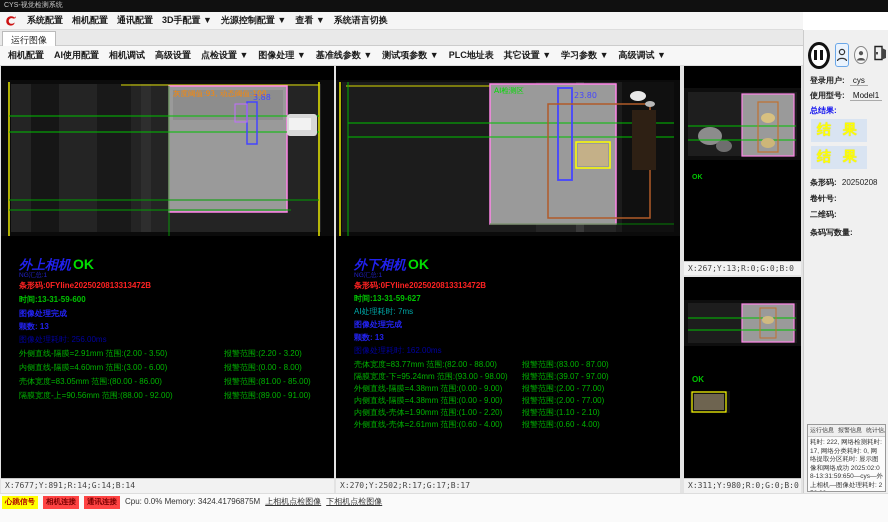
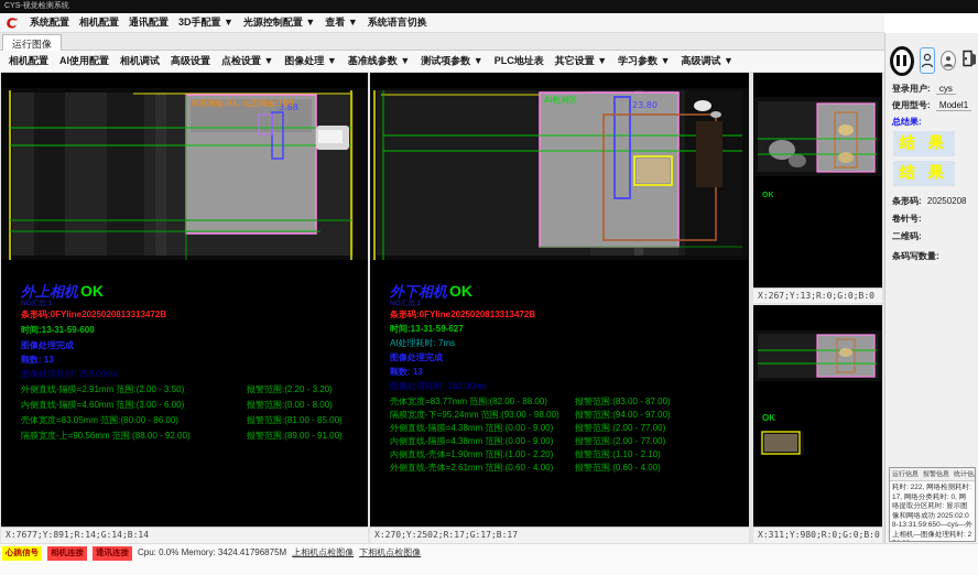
  系统配置
  相机配置
  通讯配置
  3D手配置 ▼
  光源控制配置 ▼
  查看 ▼
  系统语言切换
  运行图像
  相机配置
  AI使用配置
  相机调试
  高级设置
  点检设置 ▼
  图像处理 ▼
  基准线参数 ▼
  测试项参数 ▼
  PLC地址表
  其它设置 ▼
  学习参数 ▼
  高级调试 ▼
  3.88
  灰度阈值:93, 动态阈值:100
  外上相机 OK
  条形码:0FYIine2025020813313472B
  时间:13-31-59-600
  图像处理完成
  颗数: 13
  图像处理耗时: 256.00ms
  外侧直线-隔膜=2.91mm 范围:(2.00 - 3.50)
  报警范围:(2.20 - 3.20)
  内侧直线-隔膜=4.60mm 范围:(3.00 - 6.00)
  报警范围:(0.00 - 8.00)
  壳体宽度=83.05mm 范围:(80.00 - 86.00)
  报警范围:(81.00 - 85.00)
  隔膜宽度-上=90.56mm 范围:(88.00 - 92.00)
  报警范围:(89.00 - 91.00)
  X:7677;Y:891;R:14;G:14;B:14
  AI检测区
  23.80
  外下相机 OK
  条形码:0FYIine2025020813313472B
  时间:13-31-59-627
  AI处理耗时: 7ms
  图像处理完成
  颗数: 13
  图像处理耗时: 162.00ms
  壳体宽度=83.77mm 范围:(82.00 - 88.00)
  报警范围:(83.00 - 87.00)
  隔膜宽度-下=95.24mm 范围:(93.00 - 98.00)
- 报警范围:(39.07 - 97.00)
+ 报警范围:(94.00 - 97.00)
  外侧直线-隔膜=4.38mm 范围:(0.00 - 9.00)
  报警范围:(2.00 - 77.00)
  内侧直线-隔膜=4.38mm 范围:(0.00 - 9.00)
  报警范围:(2.00 - 77.00)
  内侧直线-壳体=1.90mm 范围:(1.00 - 2.20)
  报警范围:(1.10 - 2.10)
  外侧直线-壳体=2.61mm 范围:(0.60 - 4.00)
  报警范围:(0.60 - 4.00)
  X:270;Y:2502;R:17;G:17;B:17
  X:267;Y:13;R:0;G:0;B:0
  OK
  X:311;Y:980;R:0;G:0;B:0
  登录用户: cys
  使用型号: Model1
  总结果:
  结 果
  结 果
  条形码: 20250208
  卷针号:
  二维码:
  条码写数量:
  心跳信号
  相机连接
  通讯连接
  Cpu: 0.0% Memory: 3424.41796875M
  上相机点检图像
  下相机点检图像
